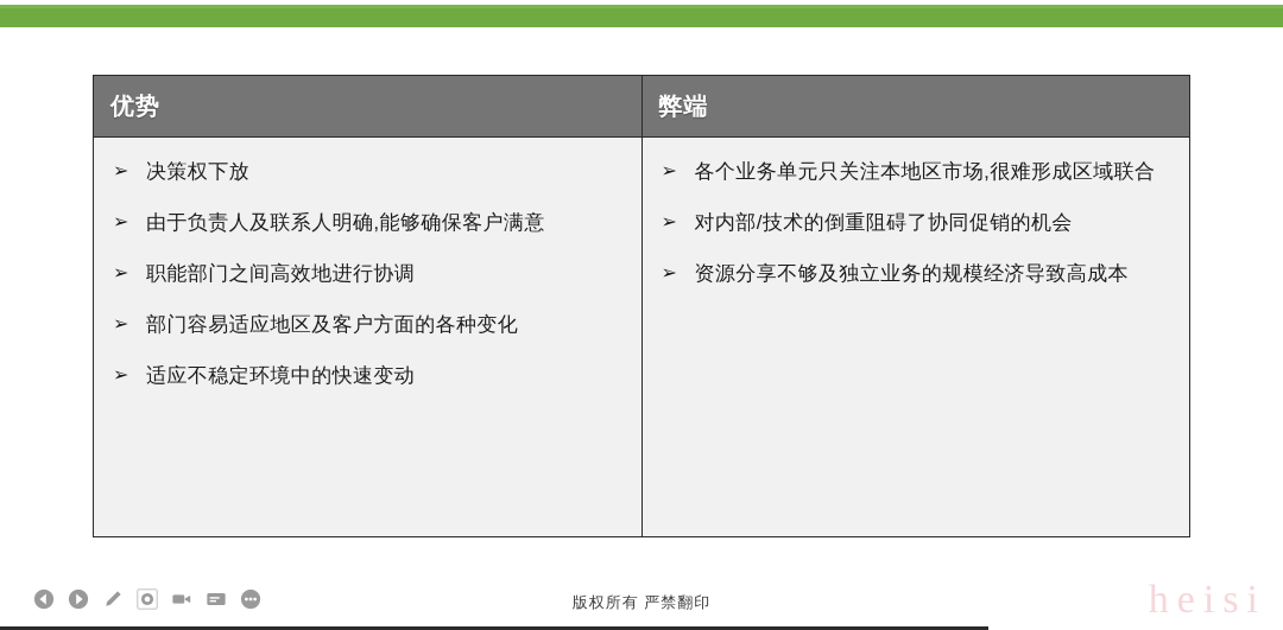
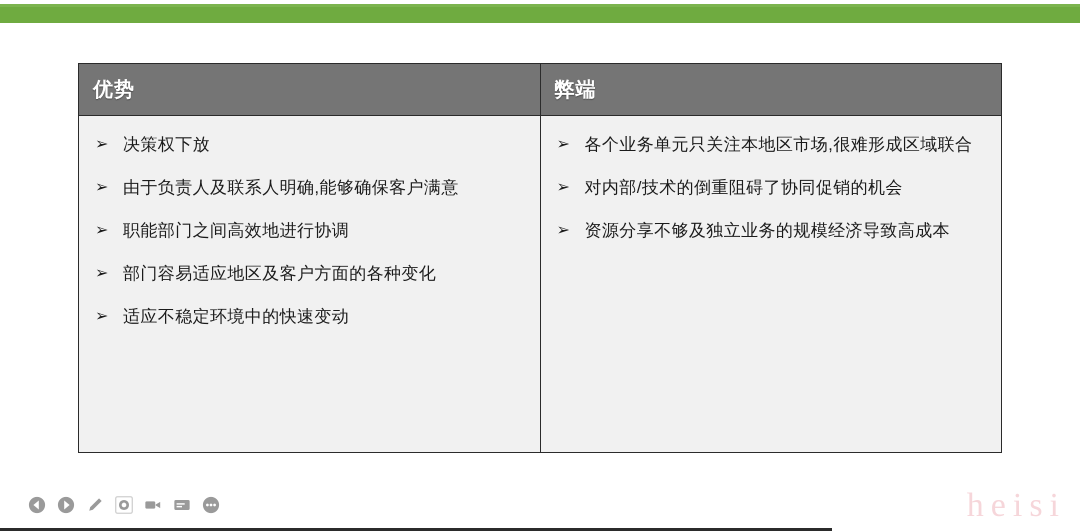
  优势	弊端
  ➢ 决策权下放 ➢ 由于负责人及联系人明确,能够确保客户满意 ➢ 职能部门之间高效地进行协调 ➢ 部门容易适应地区及客户方面的各种变化 ➢ 适应不稳定环境中的快速变动	➢ 各个业务单元只关注本地区市场,很难形成区域联合 ➢ 对内部/技术的倒重阻碍了协同促销的机会 ➢ 资源分享不够及独立业务的规模经济导致高成本
- 版权所有 严禁翻印
  heisi
